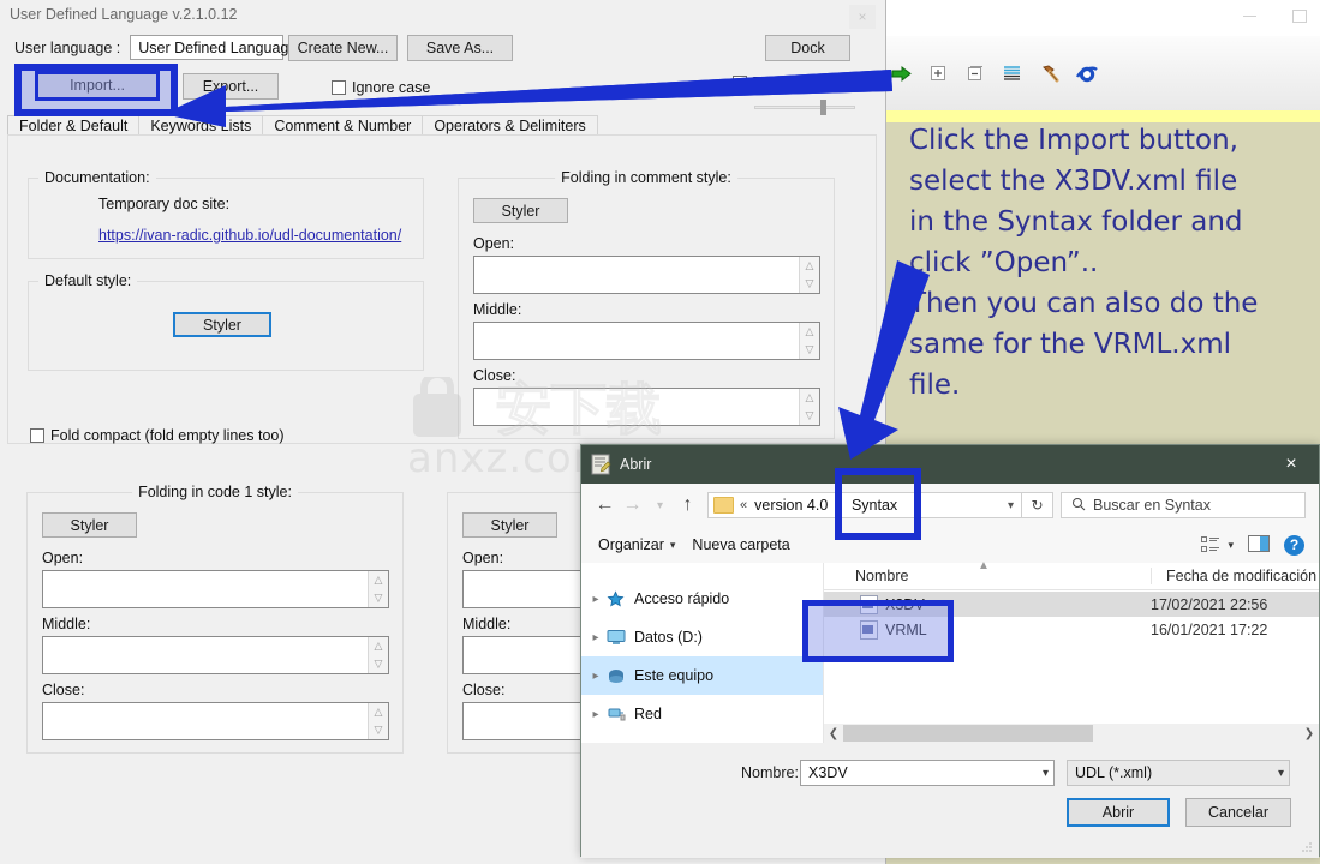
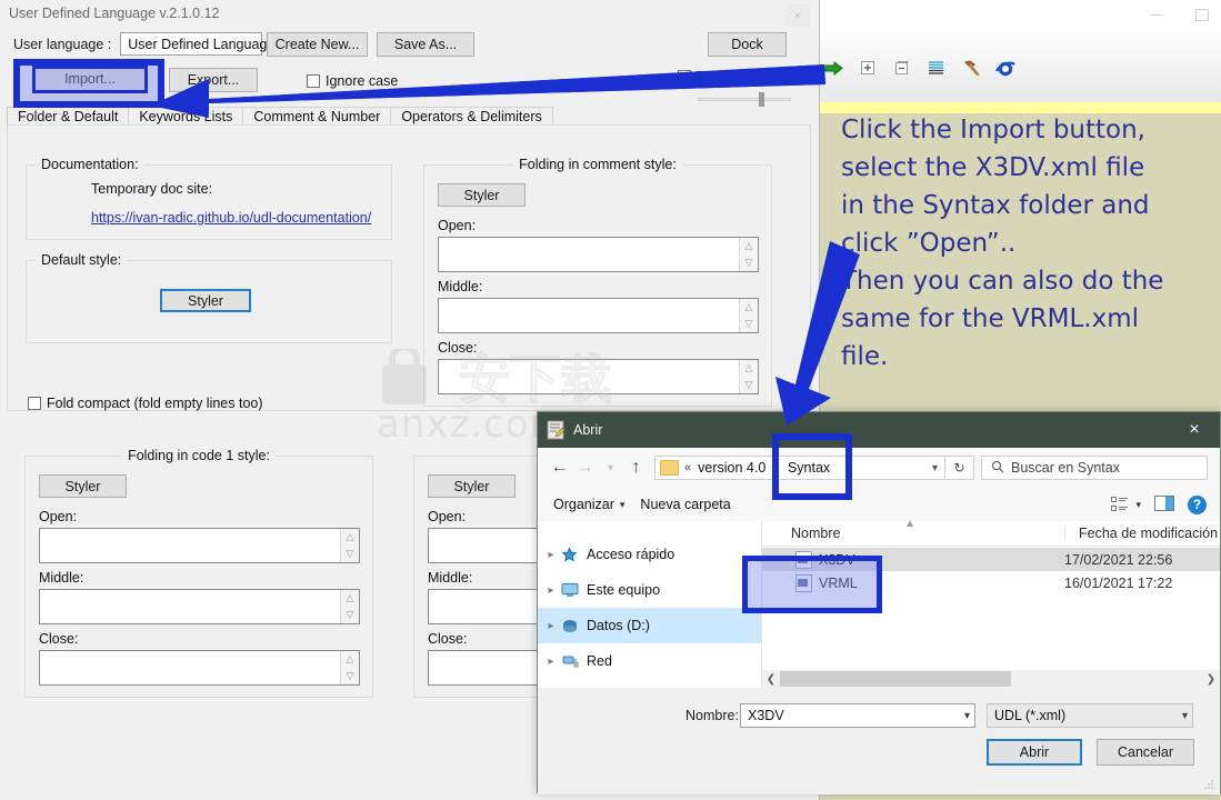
  Click the Import button,
  select the X3DV.xml file
  in the Syntax folder and
  click ”Open”..
  hen you can also do the
  same for the VRML.xml
  file.
  User Defined Language v.2.1.0.12
  ×
  User language :
  User Defined Languag
  Create New...
  Save As...
  Dock
  Import...
  Exort...
  Ignore case
  Folder & Default
  Keywordsists
  Comment & Number
  Operators & Delimiters
  Documentation:
  Temporary doc site:
  https://ivan-radic.github.io/udl-documentation/
  Default style:
  Styler
  Fold compact (fold empty lines too)
  Folding in comment style:
  Styler
  Open:
  △
  ▽
  Middle:
  △
  ▽
  Close:
  △
  ▽
  Folding in code 1 style:
  Styler
  Open:
  △
  ▽
  Middle:
  △
  ▽
  Close:
  △
  ▽
  Styler
  Open:
  Middle:
  Close:
  安下载
  anxz.co
  Abrir
  ×
  ←
  →
  ▾
  ↑
  «
  version 4.0
  ›
  Syntax
  ▾
  ↻
  Buscar en Syntax
  Organizar
  ▾
  Nueva carpeta
  ▾
  ?
  ▸
  Acceso rápido
  ▸
- Datos (D:)
+ Este equipo
  ▸
- Este equipo
+ Datos (D:)
  ▸
  Red
  Nombre
  ▲
  Fecha de modificación
  X3DV
  17/02/2021 22:56
  VRML
  16/01/2021 17:22
  ❮
  ❯
  Nombre:
  X3DV
  ▾
  UDL (*.xml)
  ▾
  Abrir
  Cancelar
